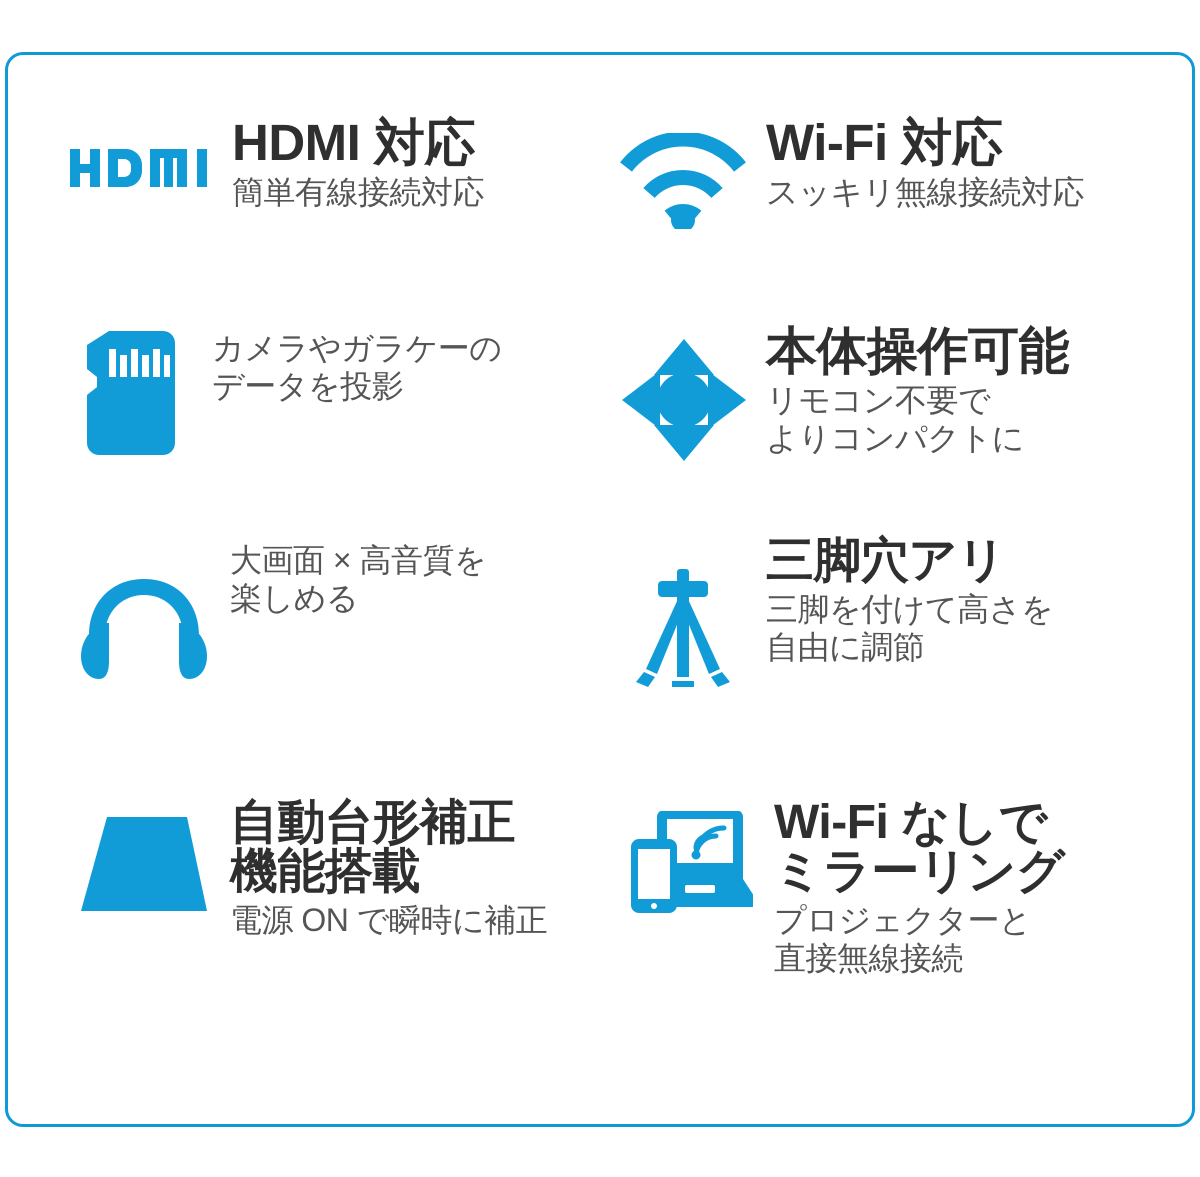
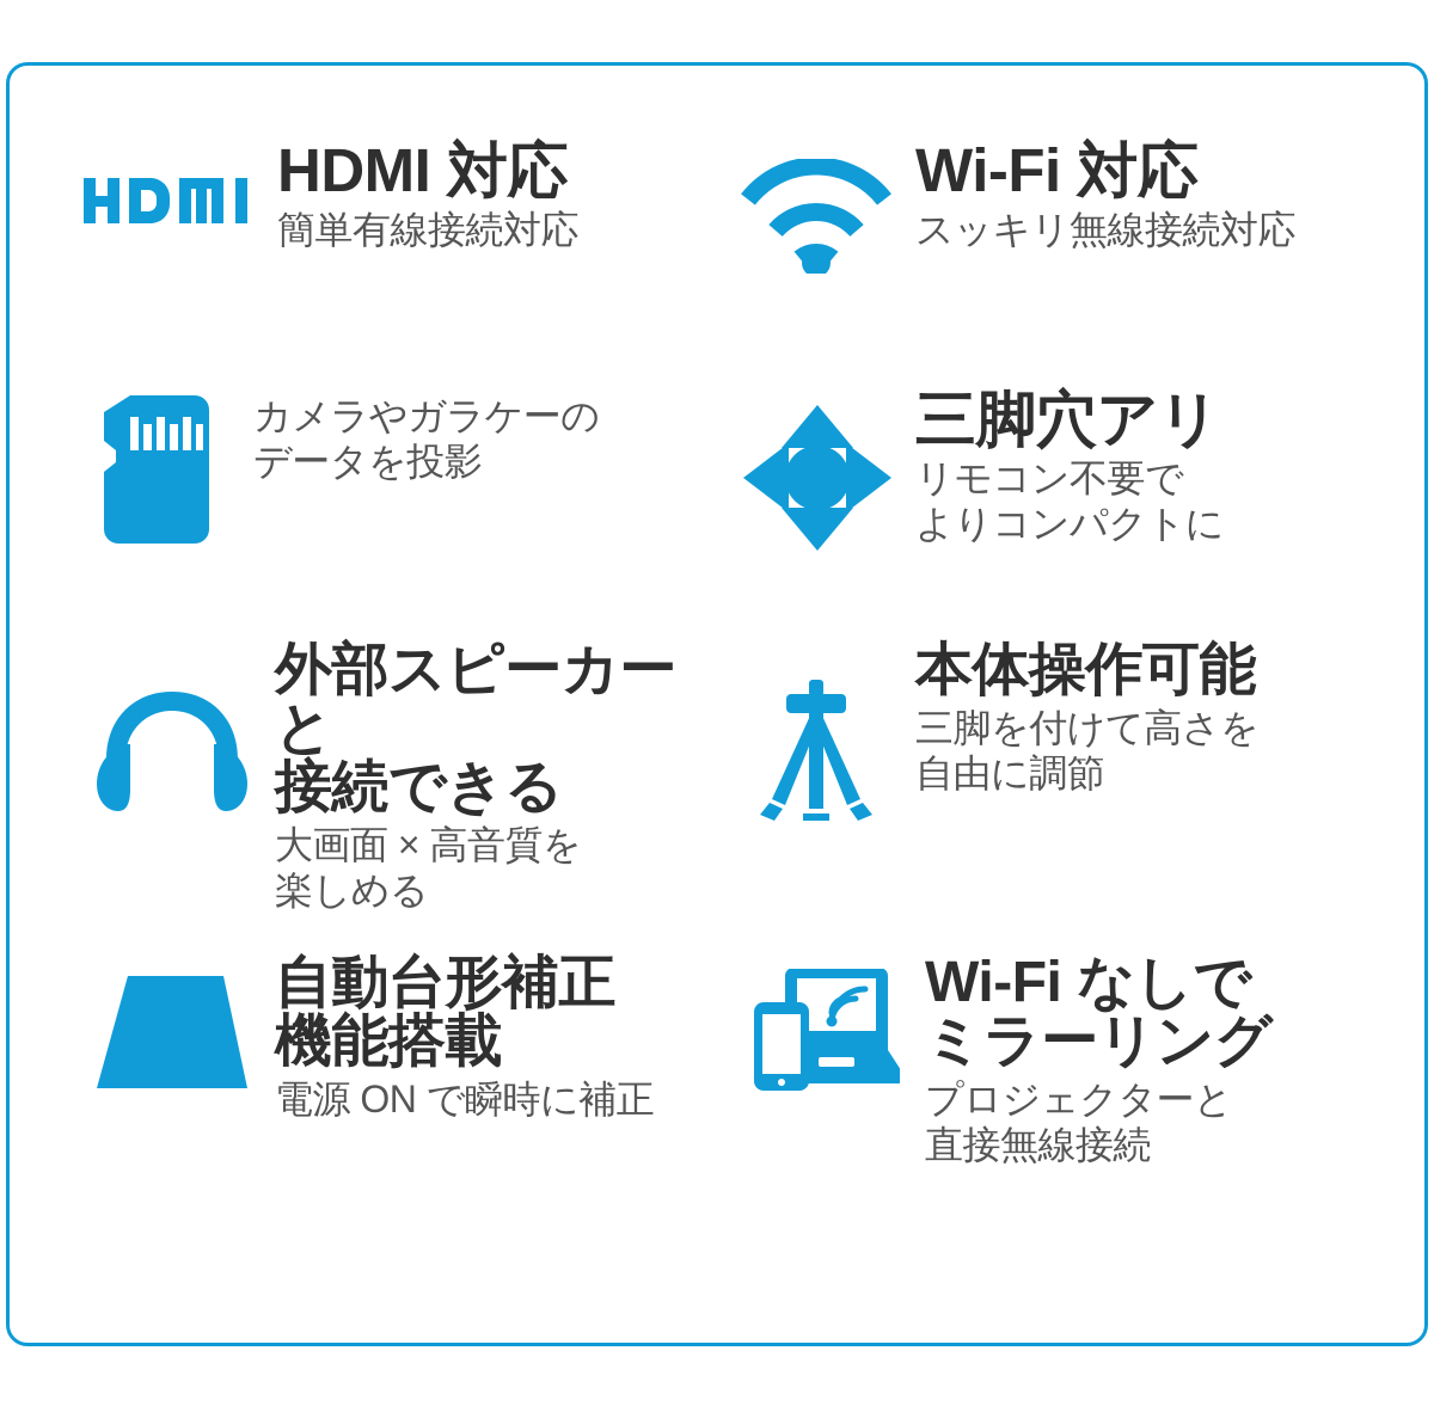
  HDMI 対応
  簡単有線接続対応
  Wi-Fi 対応
  スッキリ無線接続対応
  カメラやガラケーの
  データを投影
- 本体操作可能
+ 三脚穴アリ
  リモコン不要で
  よりコンパクトに
+ 外部スピーカーと
+ 接続できる
  大画面 × 高音質を
  楽しめる
- 三脚穴アリ
+ 本体操作可能
  三脚を付けて高さを
  自由に調節
  自動台形補正
  機能搭載
  電源 ON で瞬時に補正
  Wi-Fi なしで
  ミラーリング
  プロジェクターと
  直接無線接続
